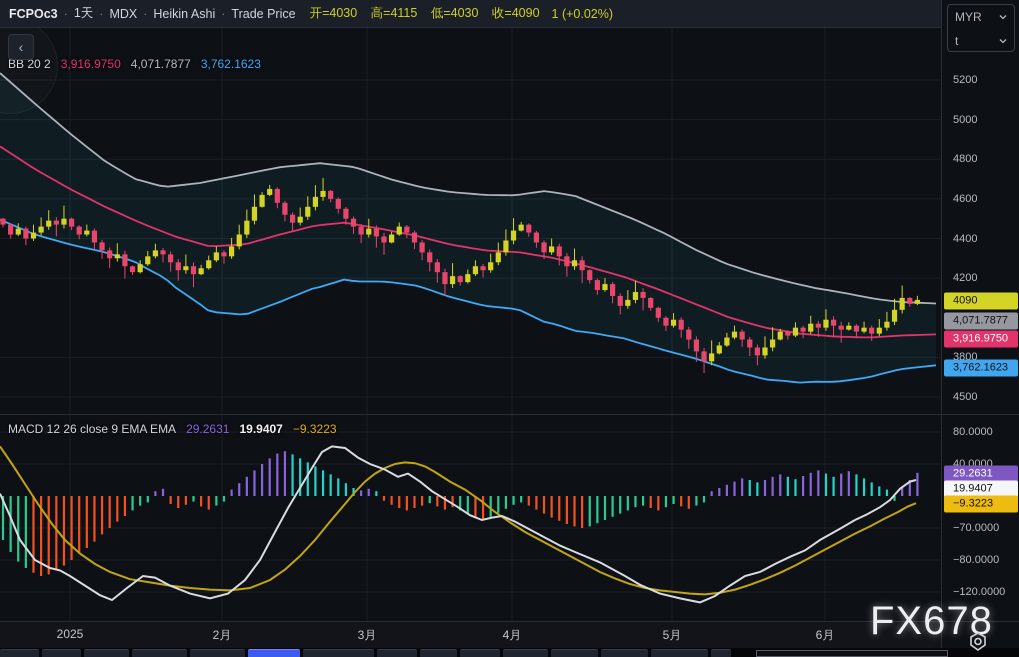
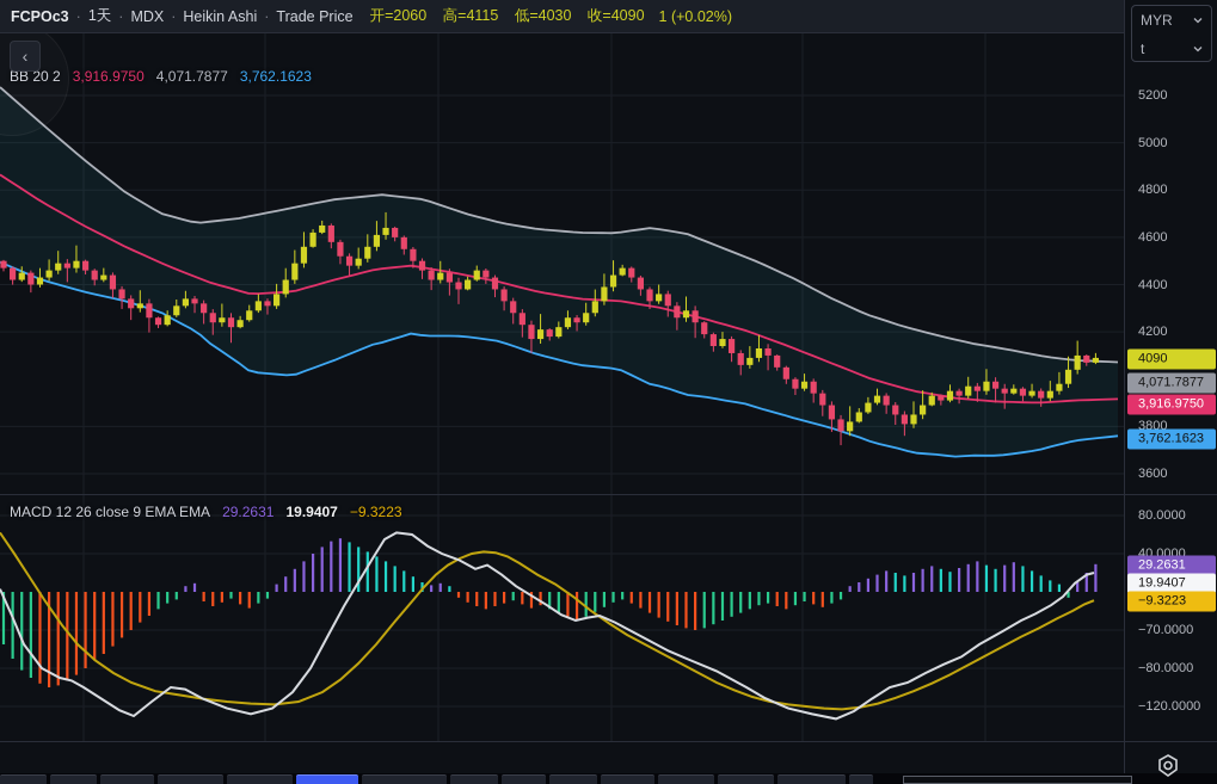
  FCPOc3
  ·
  1天
  ·
  MDX
  ·
  Heikin Ashi
  ·
  Trade Price
- 开=4030 高=4115 低=4030 收=4090
+ 开=2060 高=4115 低=4030 收=4090
  1 (+0.02%)
  ‹
  BB 20 2
  3,916.9750
  4,071.7877
  3,762.1623
  MACD 12 26 close 9 EMA EMA
  29.2631
  19.9407
  −9.3223
  MYR
  t
  5200
  5000
  4800
  4600
  4400
  4200
  3800
- 4500
+ 3600
  80.0000
  40.0000
  −70.0000
  −80.0000
  −120.0000
  4090
  4,071.7877
  3,916.9750
  3,762.1623
  29.2631
  19.9407
  −9.3223
- 2025
- 2月
- 3月
- 4月
- 5月
- 6月
- FX678
